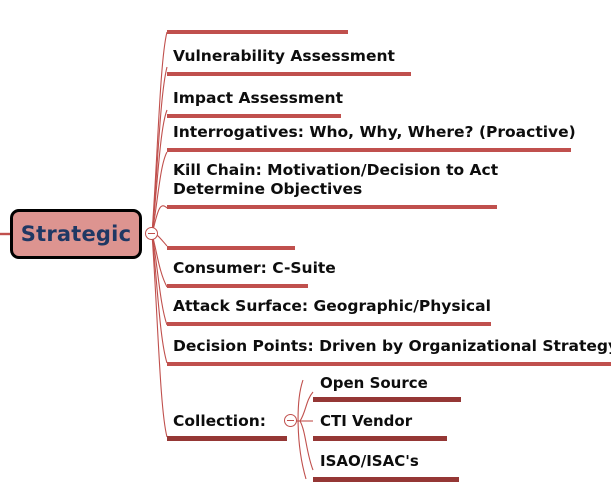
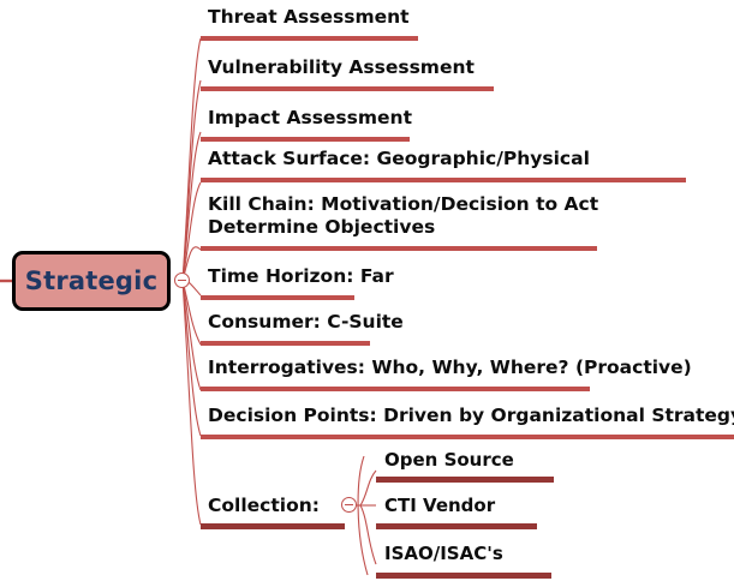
  Strategic
+ Threat Assessment
  Vulnerability Assessment
  Impact Assessment
- Interrogatives: Who, Why, Where? (Proactive)
+ Attack Surface: Geographic/Physical
  Kill Chain: Motivation/Decision to Act
  Determine Objectives
+ Time Horizon: Far
  Consumer: C-Suite
- Attack Surface: Geographic/Physical
+ Interrogatives: Who, Why, Where? (Proactive)
  Decision Points: Driven by Organizational Strateg
  Collection:
  Open Source
  CTI Vendor
  ISAO/ISAC's
